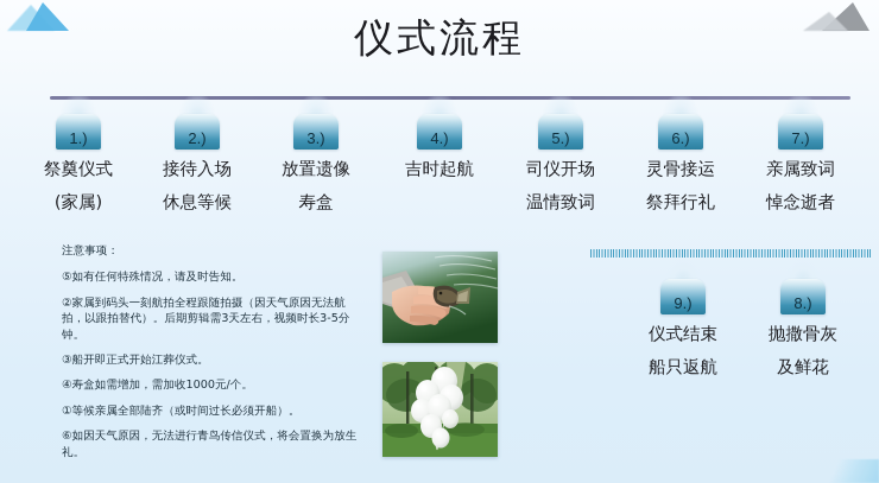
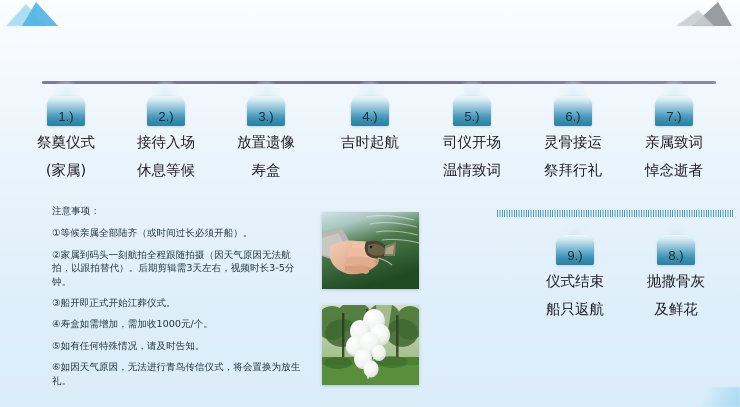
- 仪式流程
  1.)
  祭奠仪式
  (家属)
  2.)
  接待入场
  休息等候
  3.)
  放置遗像
  寿盒
  4.)
  吉时起航
  5.)
  司仪开场
  温情致词
  6.)
  灵骨接运
  祭拜行礼
  7.)
  亲属致词
  悼念逝者
  9.)
  仪式结束
  船只返航
  8.)
  抛撒骨灰
  及鲜花
  注意事项：
- ⑤如有任何特殊情况，请及时告知。
+ ①等候亲属全部陆齐（或时间过长必须开船）。
  ②家属到码头一刻航拍全程跟随拍摄（因天气原因无法航拍，以跟拍替代）。后期剪辑需3天左右，视频时长3-5分钟。
  ③船开即正式开始江葬仪式。
  ④寿盒如需增加，需加收1000元/个。
- ①等候亲属全部陆齐（或时间过长必须开船）。
+ ⑤如有任何特殊情况，请及时告知。
  ⑥如因天气原因，无法进行青鸟传信仪式，将会置换为放生礼。
